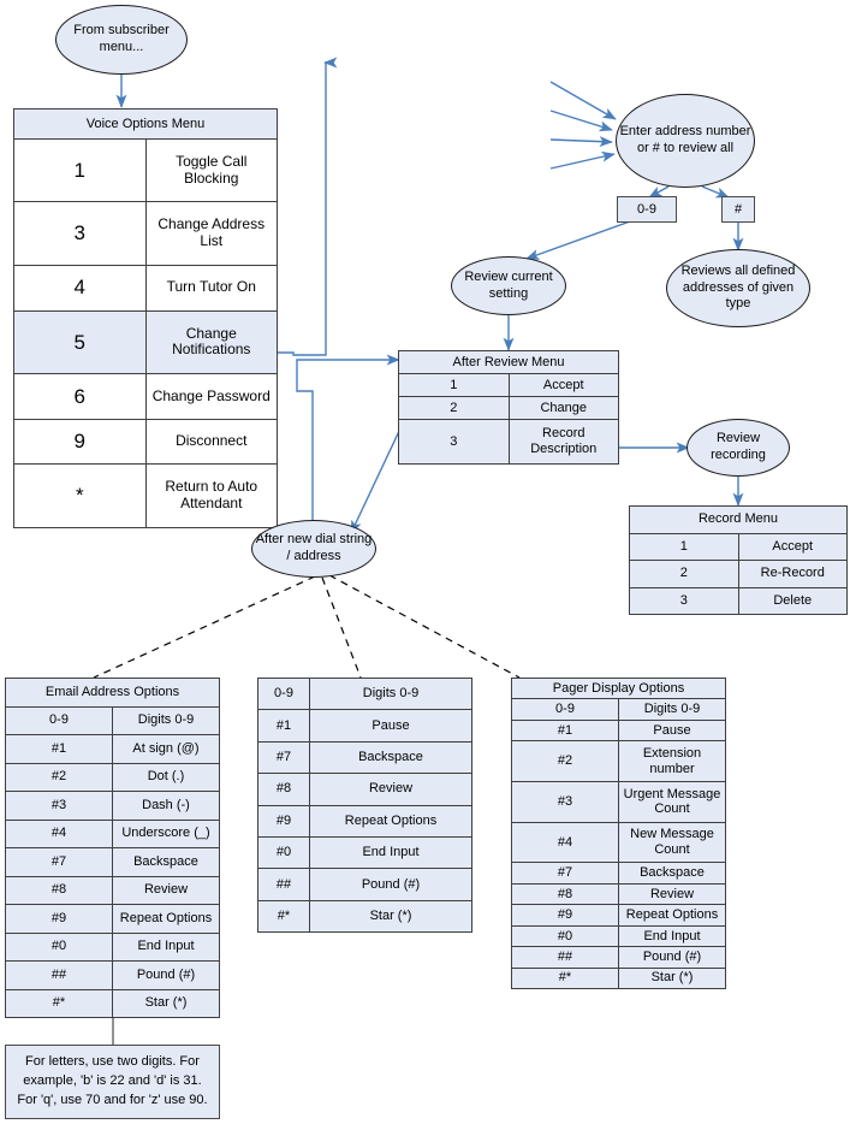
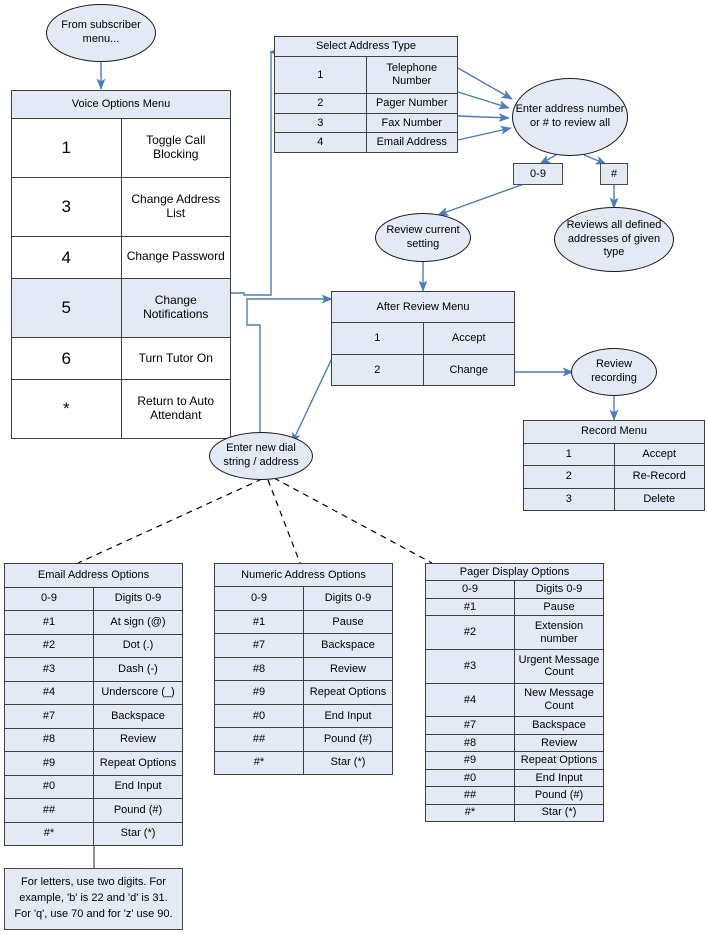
  From subscriber menu...
  Voice Options Menu
  1	Toggle Call Blocking
  3	Change Address List
- 4	Turn Tutor On
+ 4	Change Password
  5	Change Notifications
- 6	Change Password
+ 6	Turn Tutor On
- 9	Disconnect
  *	Return to Auto Attendant
+ Select Address Type
+ 1	Telephone Number
+ 2	Pager Number
+ 3	Fax Number
+ 4	Email Address
  Enter address number or # to review all
  0-9
  #
  Review current setting
  Reviews all defined addresses of given type
  After Review Menu
  1	Accept
  2	Change
- 3	Record Description
  Review recording
  Record Menu
  1	Accept
  2	Re-Record
  3	Delete
- After new dial string / address
+ Enter new dial string / address
  Email Address Options
  0-9	Digits 0-9
  #1	At sign (@)
  #2	Dot (.)
  #3	Dash (-)
  #4	Underscore (_)
  #7	Backspace
  #8	Review
  #9	Repeat Options
  #0	End Input
  ##	Pound (#)
  #*	Star (*)
+ Numeric Address Options
  0-9	Digits 0-9
  #1	Pause
  #7	Backspace
  #8	Review
  #9	Repeat Options
  #0	End Input
  ##	Pound (#)
  #*	Star (*)
  Pager Display Options
  0-9	Digits 0-9
  #1	Pause
  #2	Extension number
  #3	Urgent Message Count
  #4	New Message Count
  #7	Backspace
  #8	Review
  #9	Repeat Options
  #0	End Input
  ##	Pound (#)
  #*	Star (*)
  For letters, use two digits. For example, 'b' is 22 and 'd' is 31. For 'q', use 70 and for 'z' use 90.
